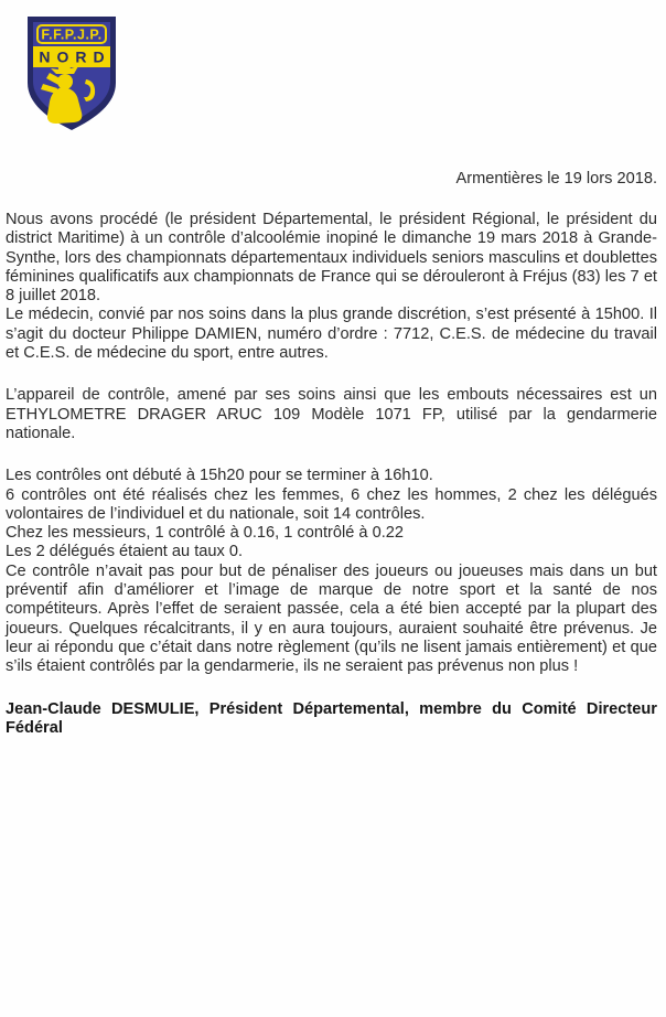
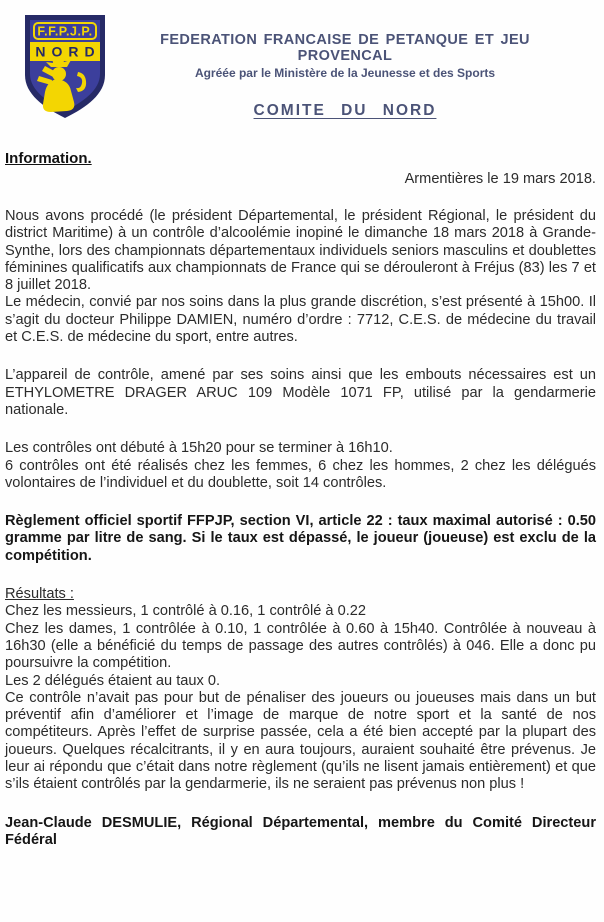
  F.F.P.J.P.
  NORD
+ FEDERATION FRANCAISE DE PETANQUE ET JEU PROVENCAL
+ Agréée par le Ministère de la Jeunesse et des Sports
+ COMITE DU NORD
+ Information.
- Armentières le 19 lors 2018.
+ Armentières le 19 mars 2018.
- Nous avons procédé (le président Départemental, le président Régional, le président du district Maritime) à un contrôle d’alcoolémie inopiné le dimanche 19 mars 2018 à Grande-Synthe, lors des championnats départementaux individuels seniors masculins et doublettes féminines qualificatifs aux championnats de France qui se dérouleront à Fréjus (83) les 7 et 8 juillet 2018.
+ Nous avons procédé (le président Départemental, le président Régional, le président du district Maritime) à un contrôle d’alcoolémie inopiné le dimanche 18 mars 2018 à Grande-Synthe, lors des championnats départementaux individuels seniors masculins et doublettes féminines qualificatifs aux championnats de France qui se dérouleront à Fréjus (83) les 7 et 8 juillet 2018.
  Le médecin, convié par nos soins dans la plus grande discrétion, s’est présenté à 15h00. Il s’agit du docteur Philippe DAMIEN, numéro d’ordre : 7712, C.E.S. de médecine du travail et C.E.S. de médecine du sport, entre autres.
  L’appareil de contrôle, amené par ses soins ainsi que les embouts nécessaires est un ETHYLOMETRE DRAGER ARUC 109 Modèle 1071 FP, utilisé par la gendarmerie nationale.
  Les contrôles ont débuté à 15h20 pour se terminer à 16h10.
- 6 contrôles ont été réalisés chez les femmes, 6 chez les hommes, 2 chez les délégués volontaires de l’individuel et du nationale, soit 14 contrôles.
+ 6 contrôles ont été réalisés chez les femmes, 6 chez les hommes, 2 chez les délégués volontaires de l’individuel et du doublette, soit 14 contrôles.
+ Règlement officiel sportif FFPJP, section VI, article 22 : taux maximal autorisé : 0.50 gramme par litre de sang. Si le taux est dépassé, le joueur (joueuse) est exclu de la compétition.
+ Résultats :
  Chez les messieurs, 1 contrôlé à 0.16, 1 contrôlé à 0.22
+ Chez les dames, 1 contrôlée à 0.10, 1 contrôlée à 0.60 à 15h40. Contrôlée à nouveau à 16h30 (elle a bénéficié du temps de passage des autres contrôlés) à 046. Elle a donc pu poursuivre la compétition.
  Les 2 délégués étaient au taux 0.
- Ce contrôle n’avait pas pour but de pénaliser des joueurs ou joueuses mais dans un but préventif afin d’améliorer et l’image de marque de notre sport et la santé de nos compétiteurs. Après l’effet de seraient passée, cela a été bien accepté par la plupart des joueurs. Quelques récalcitrants, il y en aura toujours, auraient souhaité être prévenus. Je leur ai répondu que c’était dans notre règlement (qu’ils ne lisent jamais entièrement) et que s’ils étaient contrôlés par la gendarmerie, ils ne seraient pas prévenus non plus !
+ Ce contrôle n’avait pas pour but de pénaliser des joueurs ou joueuses mais dans un but préventif afin d’améliorer et l’image de marque de notre sport et la santé de nos compétiteurs. Après l’effet de surprise passée, cela a été bien accepté par la plupart des joueurs. Quelques récalcitrants, il y en aura toujours, auraient souhaité être prévenus. Je leur ai répondu que c’était dans notre règlement (qu’ils ne lisent jamais entièrement) et que s’ils étaient contrôlés par la gendarmerie, ils ne seraient pas prévenus non plus !
- Jean-Claude DESMULIE, Président Départemental, membre du Comité Directeur Fédéral
+ Jean-Claude DESMULIE, Régional Départemental, membre du Comité Directeur Fédéral
